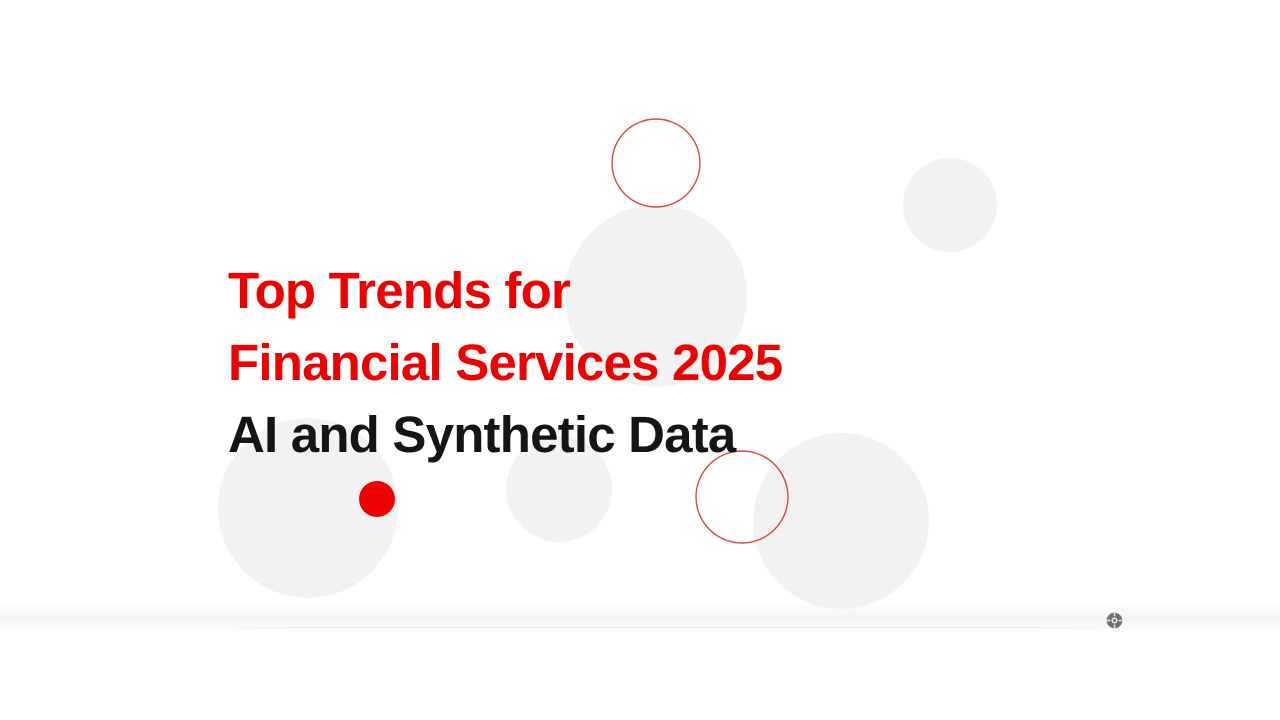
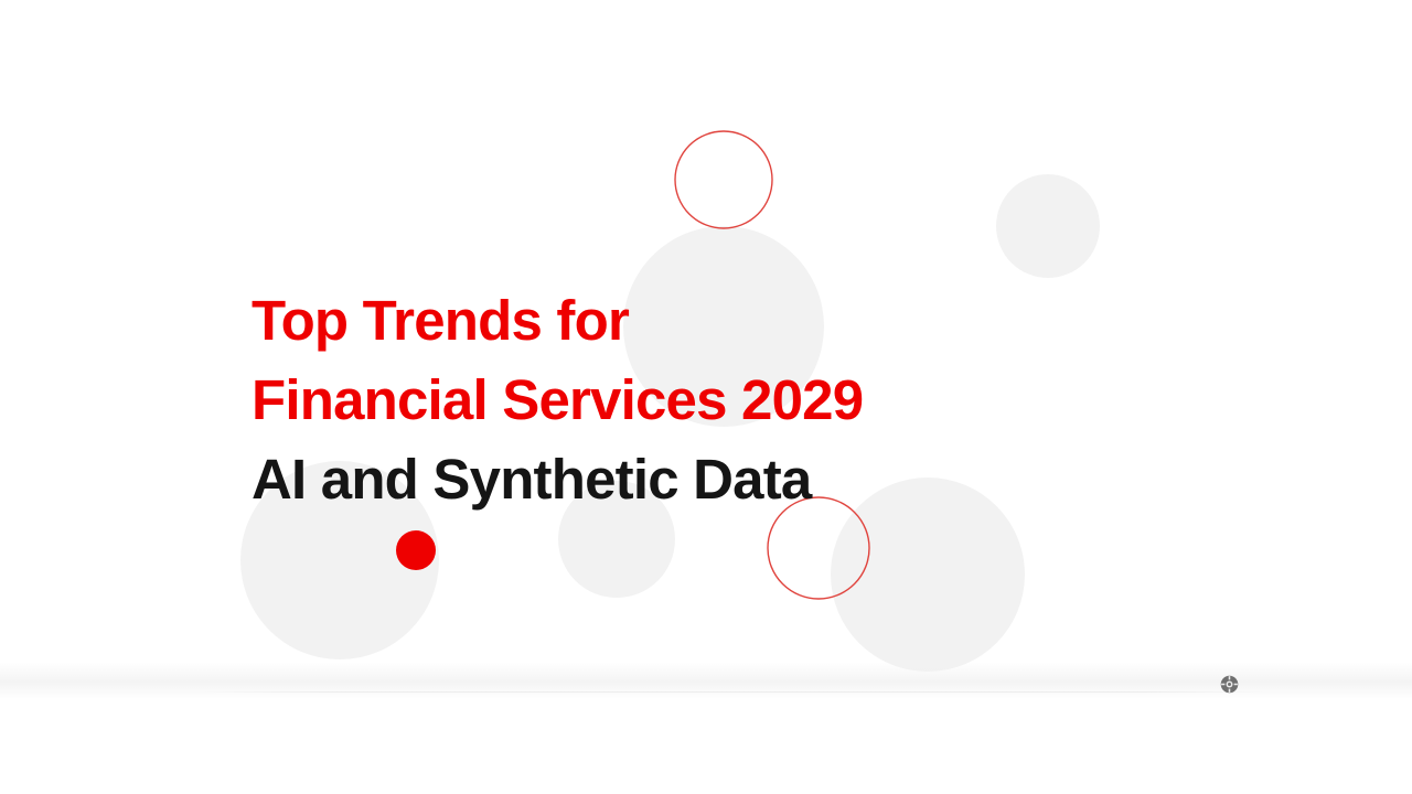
  Top Trends for
- Financial Services 2025
+ Financial Services 2029
  AI and Synthetic Data
